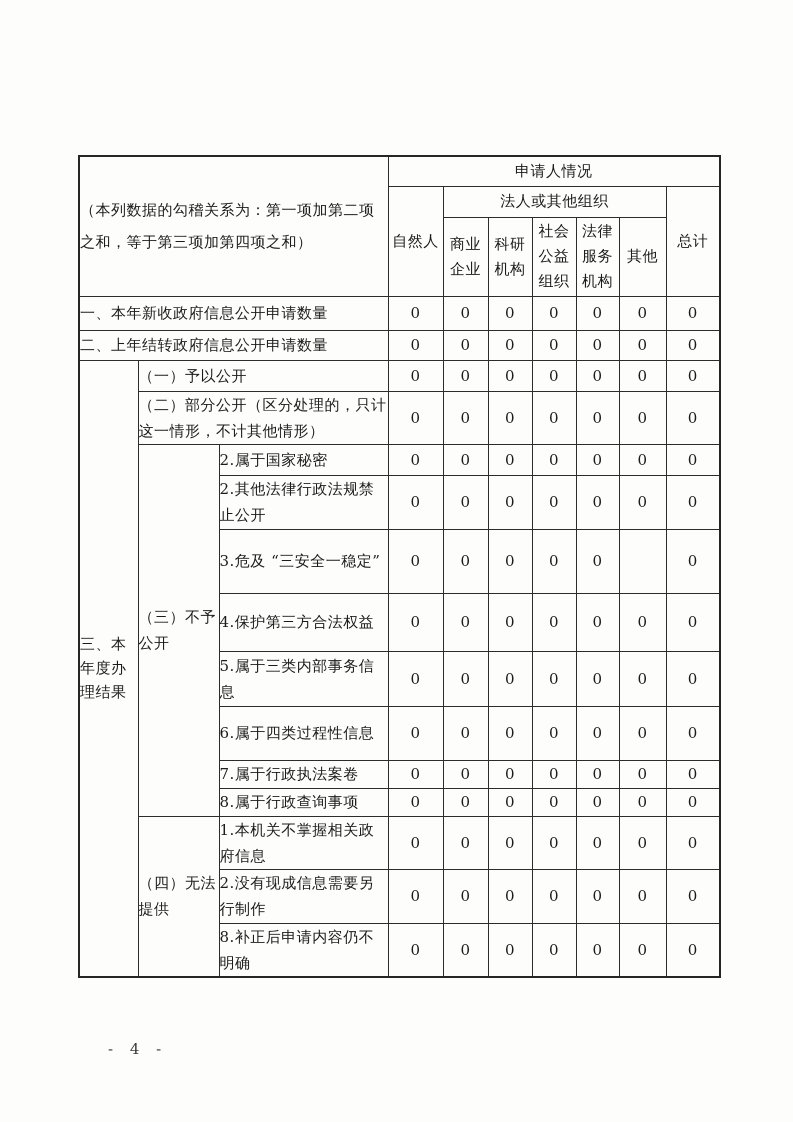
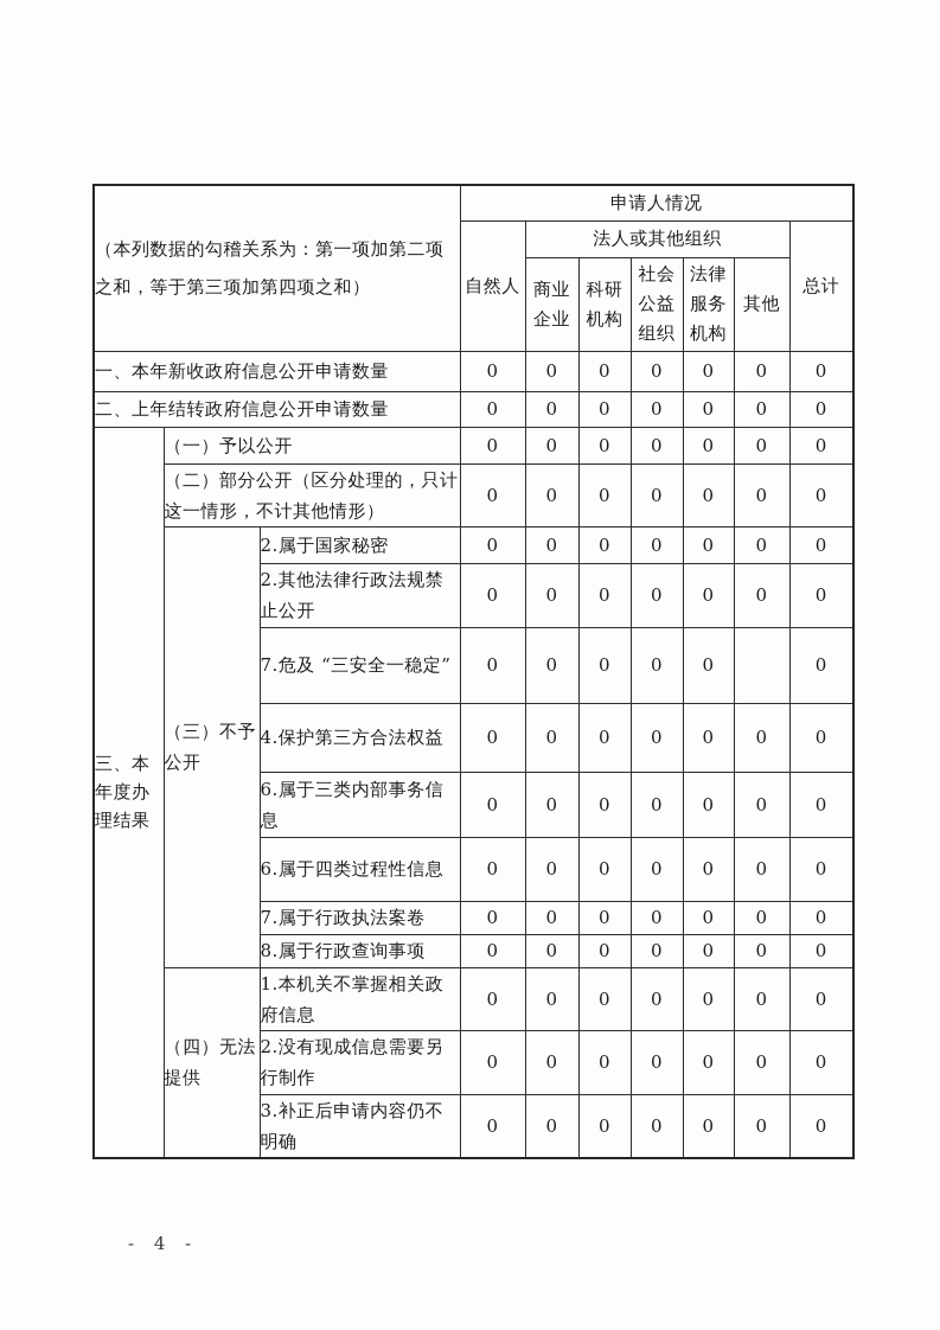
  （本列数据的勾稽关系为：第一项加第二项之和，等于第三项加第四项之和）	申请人情况
  自然人	法人或其他组织	总计
  商业企业	科研机构	社会公益组织	法律服务机构	其他
  一、本年新收政府信息公开申请数量	0	0	0	0	0	0	0
  二、上年结转政府信息公开申请数量	0	0	0	0	0	0	0
  三、本年度办理结果	（一）予以公开	0	0	0	0	0	0	0
  （二）部分公开（区分处理的，只计这一情形，不计其他情形）	0	0	0	0	0	0	0
  （三）不予公开	2.属于国家秘密	0	0	0	0	0	0	0
  2.其他法律行政法规禁止公开	0	0	0	0	0	0	0
- 3.危及 “三安全一稳定”	0	0	0	0	0		0
+ 7.危及 “三安全一稳定”	0	0	0	0	0		0
  4.保护第三方合法权益	0	0	0	0	0	0	0
- 5.属于三类内部事务信息	0	0	0	0	0	0	0
+ 6.属于三类内部事务信息	0	0	0	0	0	0	0
  6.属于四类过程性信息	0	0	0	0	0	0	0
  7.属于行政执法案卷	0	0	0	0	0	0	0
  8.属于行政查询事项	0	0	0	0	0	0	0
  （四）无法提供	1.本机关不掌握相关政府信息	0	0	0	0	0	0	0
  2.没有现成信息需要另行制作	0	0	0	0	0	0	0
- 8.补正后申请内容仍不明确	0	0	0	0	0	0	0
+ 3.补正后申请内容仍不明确	0	0	0	0	0	0	0
  - 4 -
